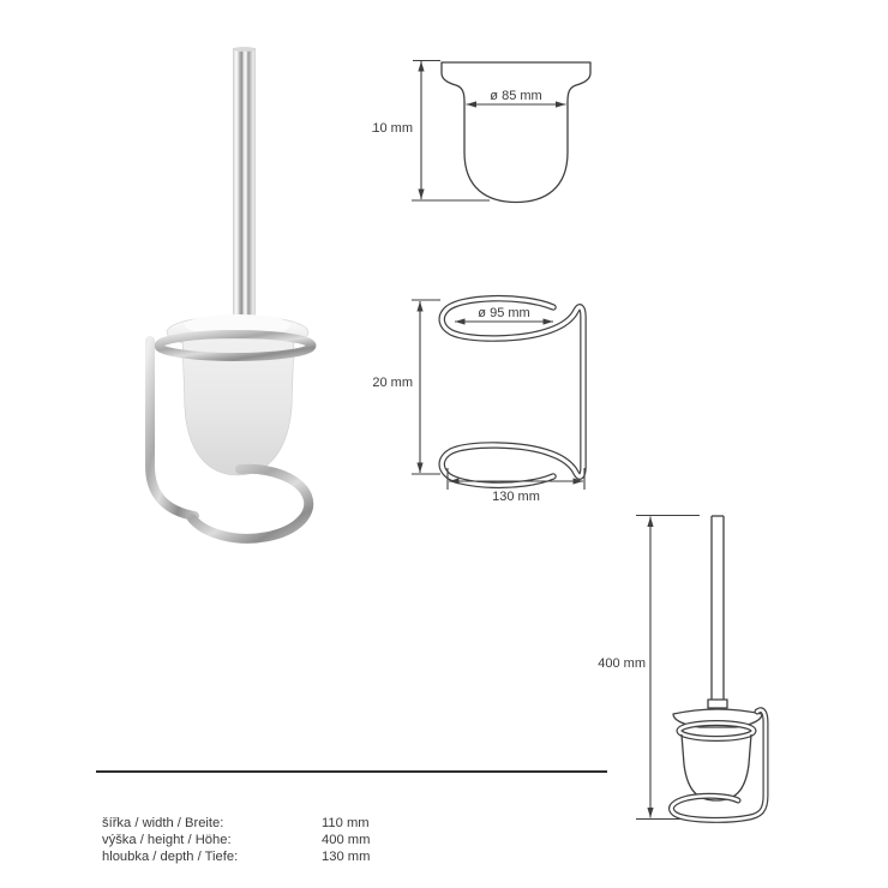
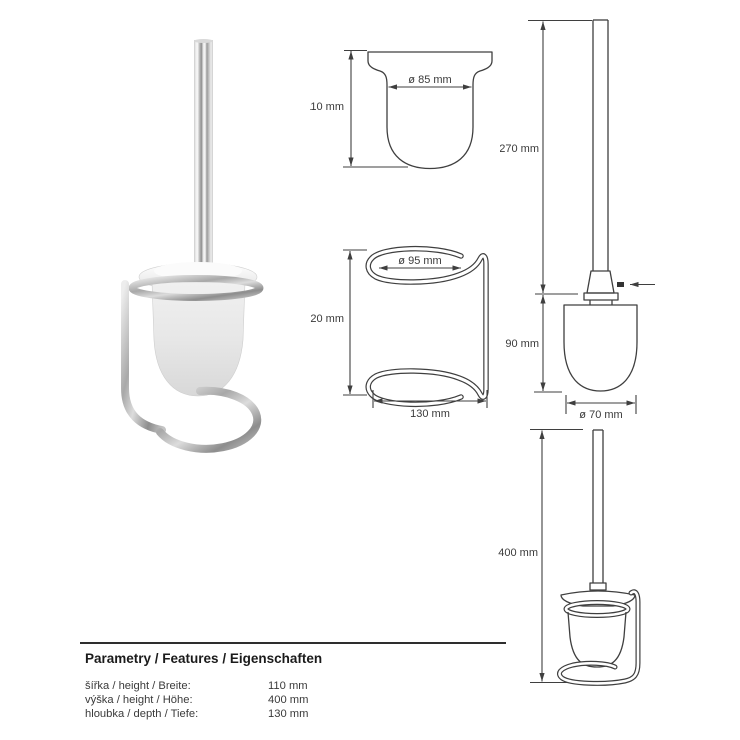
  10 mm
  ø 85 mm
  ø 95 mm
  20 mm
  130 mm
+ 270 mm
+ 90 mm
+ ø 70 mm
  400 mm
+ Parametry / Features / Eigenschaften
- šířka / width / Breite:
+ šířka / height / Breite:
  110 mm
  výška / height / Höhe:
  400 mm
  hloubka / depth / Tiefe:
  130 mm
